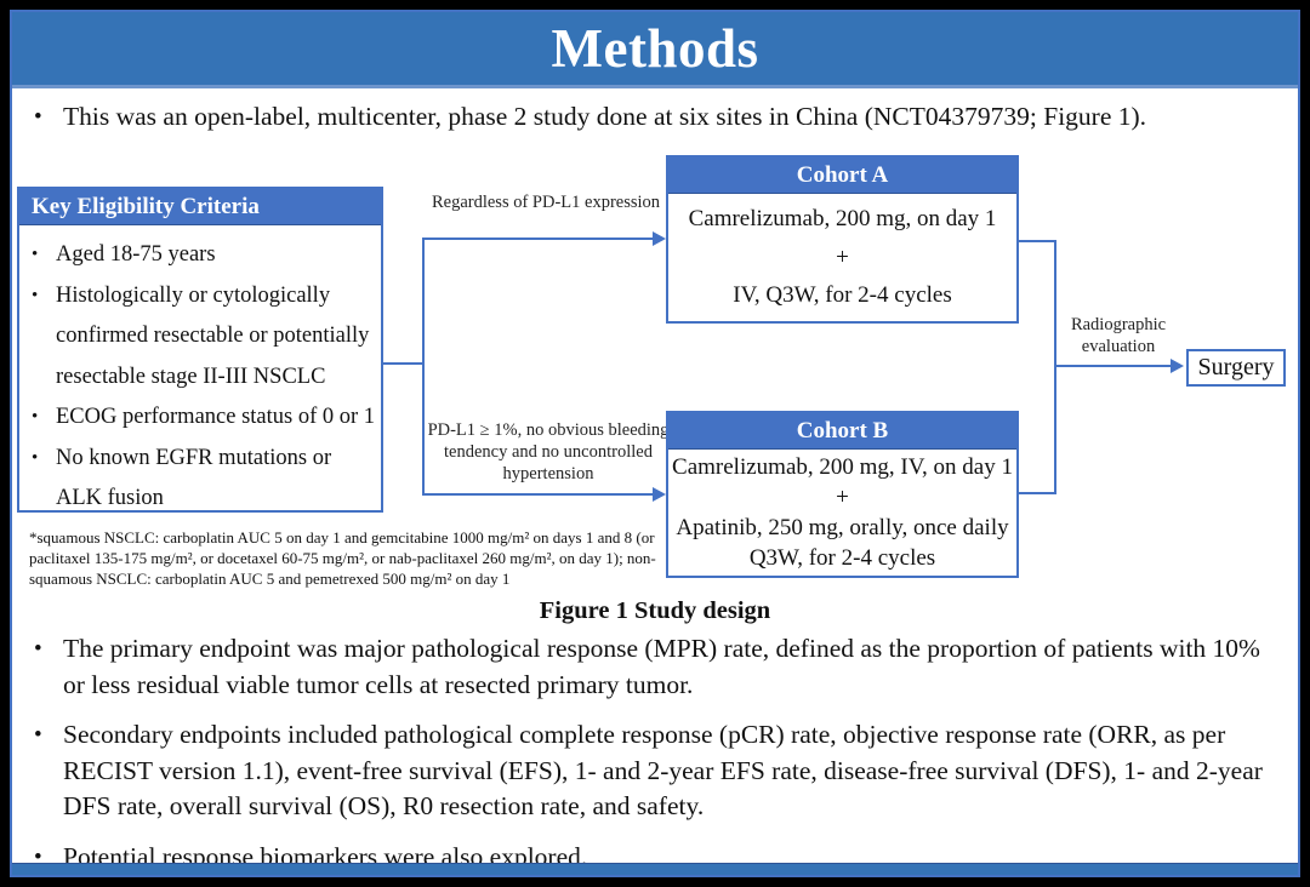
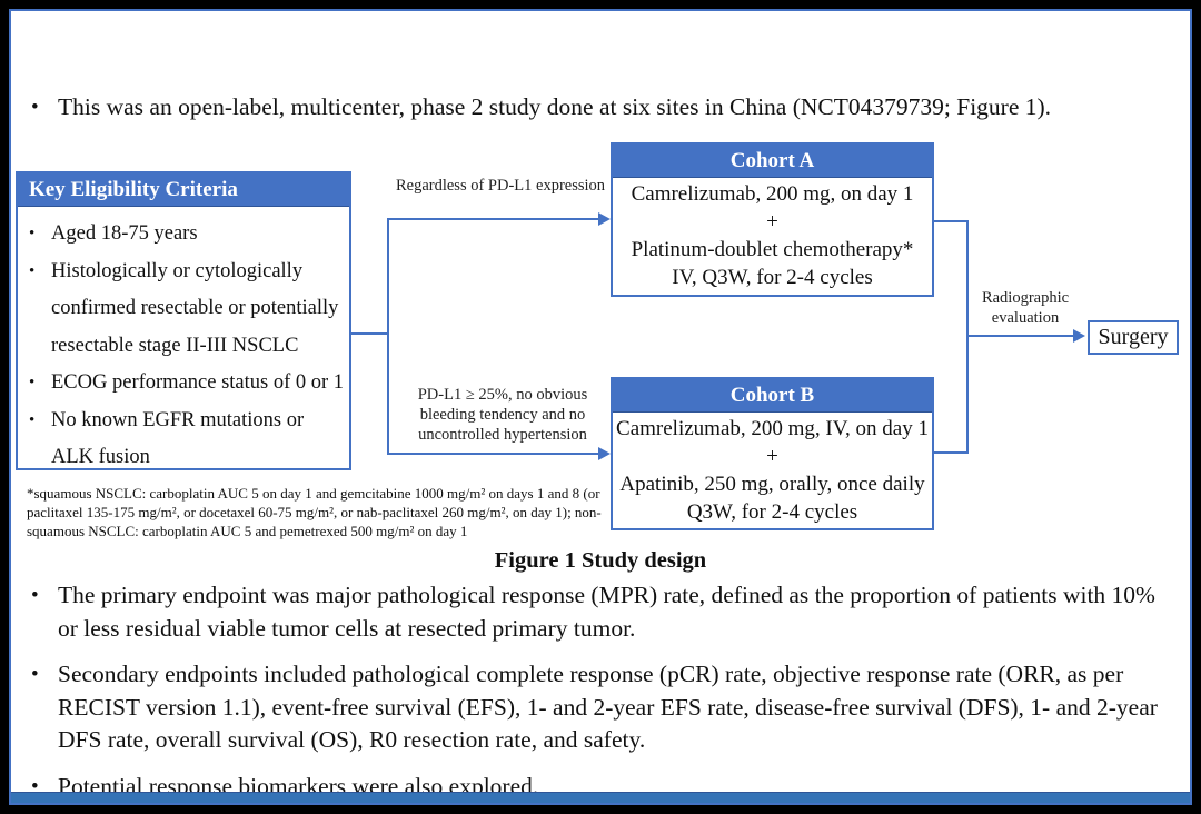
- Methods
  •
  This was an open-label, multicenter, phase 2 study done at six sites in China (NCT04379739; Figure 1).
  Key Eligibility Criteria
  •
  Aged 18-75 years
  •
  Histologically or cytologically confirmed resectable or potentially resectable stage II-III NSCLC
  •
  ECOG performance status of 0 or 1
  •
  No known EGFR mutations or ALK fusion
  Regardless of PD-L1 expression
- PD-L1 ≥ 1%, no obvious bleeding tendency and no uncontrolled hypertension
+ PD-L1 ≥ 25%, no obvious bleeding tendency and no uncontrolled hypertension
  Cohort A
  Camrelizumab, 200 mg, on day 1
  +
+ Platinum-doublet chemotherapy*
  IV, Q3W, for 2-4 cycles
  Cohort B
  Camrelizumab, 200 mg, IV, on day 1
  +
  Apatinib, 250 mg, orally, once daily
  Q3W, for 2-4 cycles
  Radiographic evaluation
  Surgery
  *squamous NSCLC: carboplatin AUC 5 on day 1 and gemcitabine 1000 mg/m² on days 1 and 8 (or paclitaxel 135-175 mg/m², or docetaxel 60-75 mg/m², or nab-paclitaxel 260 mg/m², on day 1); non-squamous NSCLC: carboplatin AUC 5 and pemetrexed 500 mg/m² on day 1
  Figure 1 Study design
  •
  The primary endpoint was major pathological response (MPR) rate, defined as the proportion of patients with 10% or less residual viable tumor cells at resected primary tumor.
  •
  Secondary endpoints included pathological complete response (pCR) rate, objective response rate (ORR, as per RECIST version 1.1), event-free survival (EFS), 1- and 2-year EFS rate, disease-free survival (DFS), 1- and 2-year DFS rate, overall survival (OS), R0 resection rate, and safety.
  •
  Potential response biomarkers were also explored.
